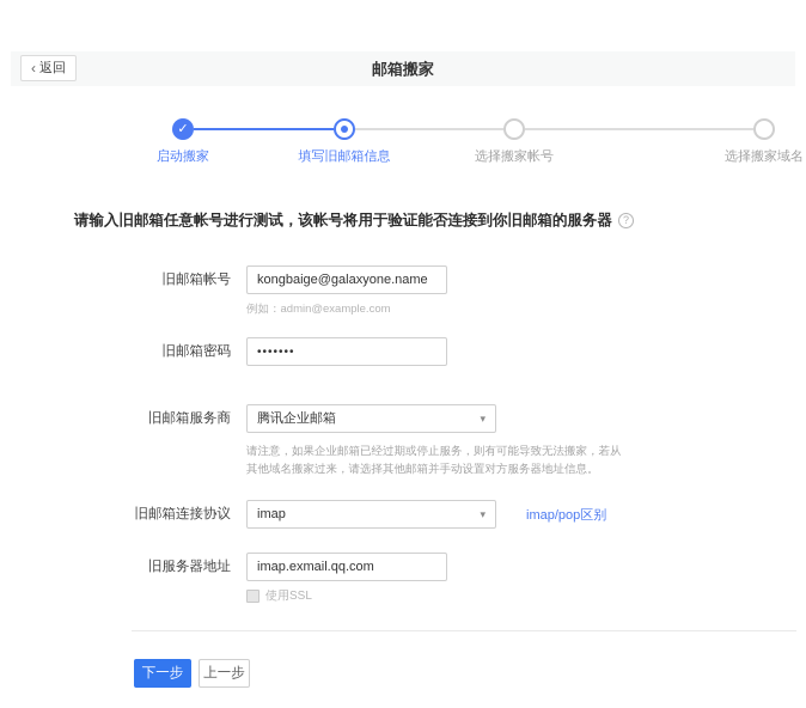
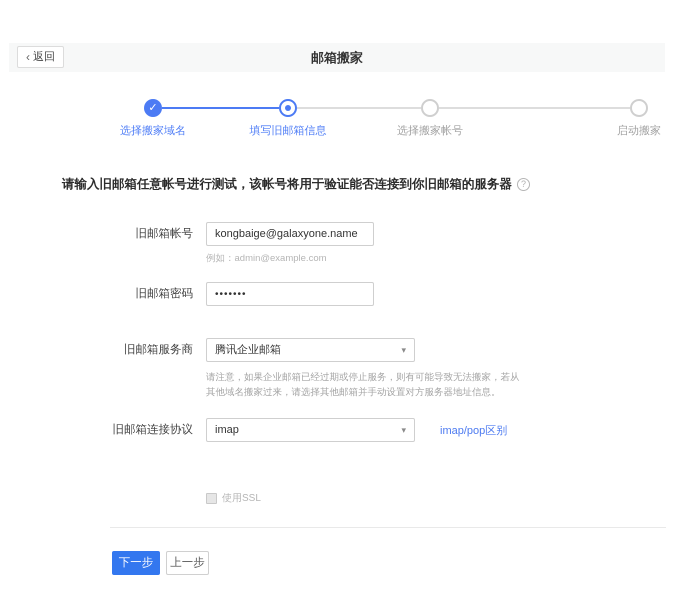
  ‹
  返回
  邮箱搬家
  ✓
- 启动搬家
+ 选择搬家域名
  填写旧邮箱信息
  选择搬家帐号
- 选择搬家域名
+ 启动搬家
  请输入旧邮箱任意帐号进行测试，该帐号将用于验证能否连接到你旧邮箱的服务器
  ?
  旧邮箱帐号
  kongbaige@galaxyone.name
  例如：admin@example.com
  旧邮箱密码
  •••••••
  旧邮箱服务商
  腾讯企业邮箱
  ▾
  请注意，如果企业邮箱已经过期或停止服务，则有可能导致无法搬家，若从
  其他域名搬家过来，请选择其他邮箱并手动设置对方服务器地址信息。
  旧邮箱连接协议
  imap
  ▾
  imap/pop区别
- 旧服务器地址
- imap.exmail.qq.com
  使用SSL
  下一步
  上一步
